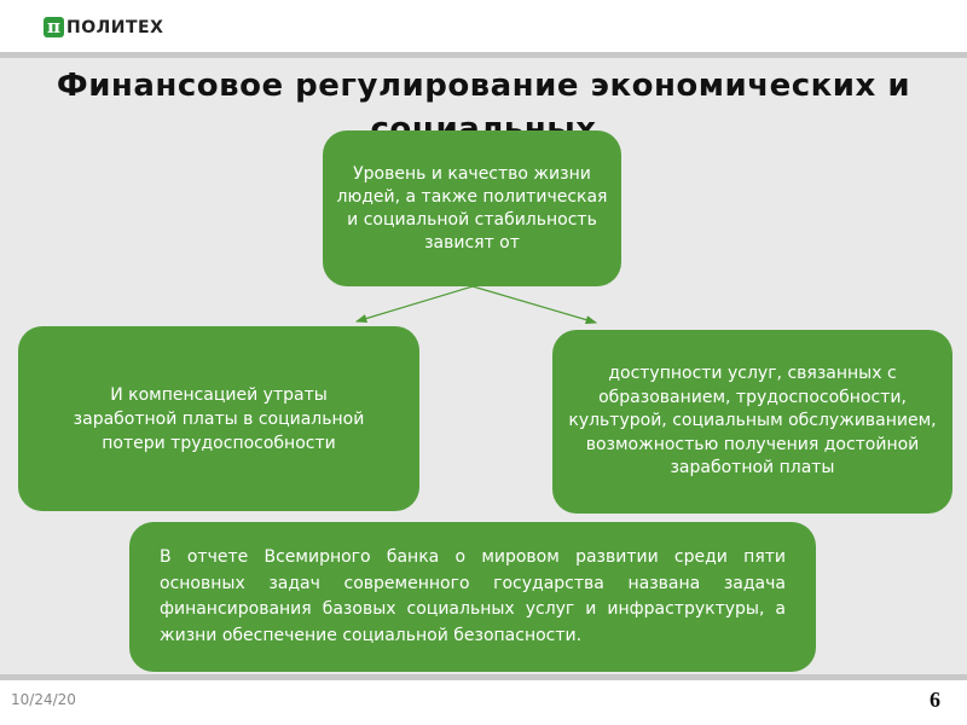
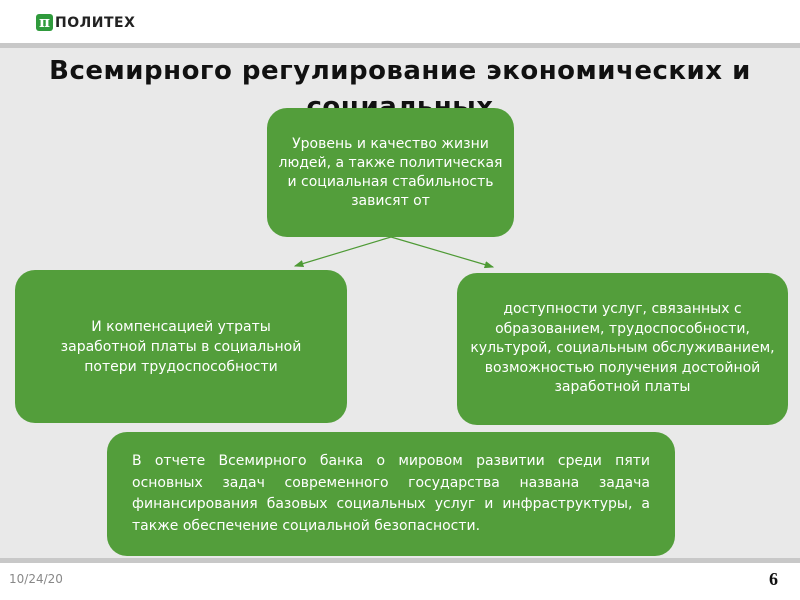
  π
  ПОЛИТЕХ
- Финансовое регулирование экономических и социальных
+ Всемирного регулирование экономических и социальных
- Уровень и качество жизни людей, а также политическая и социальной стабильность зависят от
+ Уровень и качество жизни людей, а также политическая и социальная стабильность зависят от
  И компенсацией утраты заработной платы в социальной потери трудоспособности
  доступности услуг, связанных с образованием, трудоспособности, культурой, социальным обслуживанием, возможностью получения достойной заработной платы
- В отчете Всемирного банка о мировом развитии среди пяти основных задач современного государства названа задача финансирования базовых социальных услуг и инфраструктуры, а жизни обеспечение социальной безопасности.
+ В отчете Всемирного банка о мировом развитии среди пяти основных задач современного государства названа задача финансирования базовых социальных услуг и инфраструктуры, а также обеспечение социальной безопасности.
  10/24/20
  6
